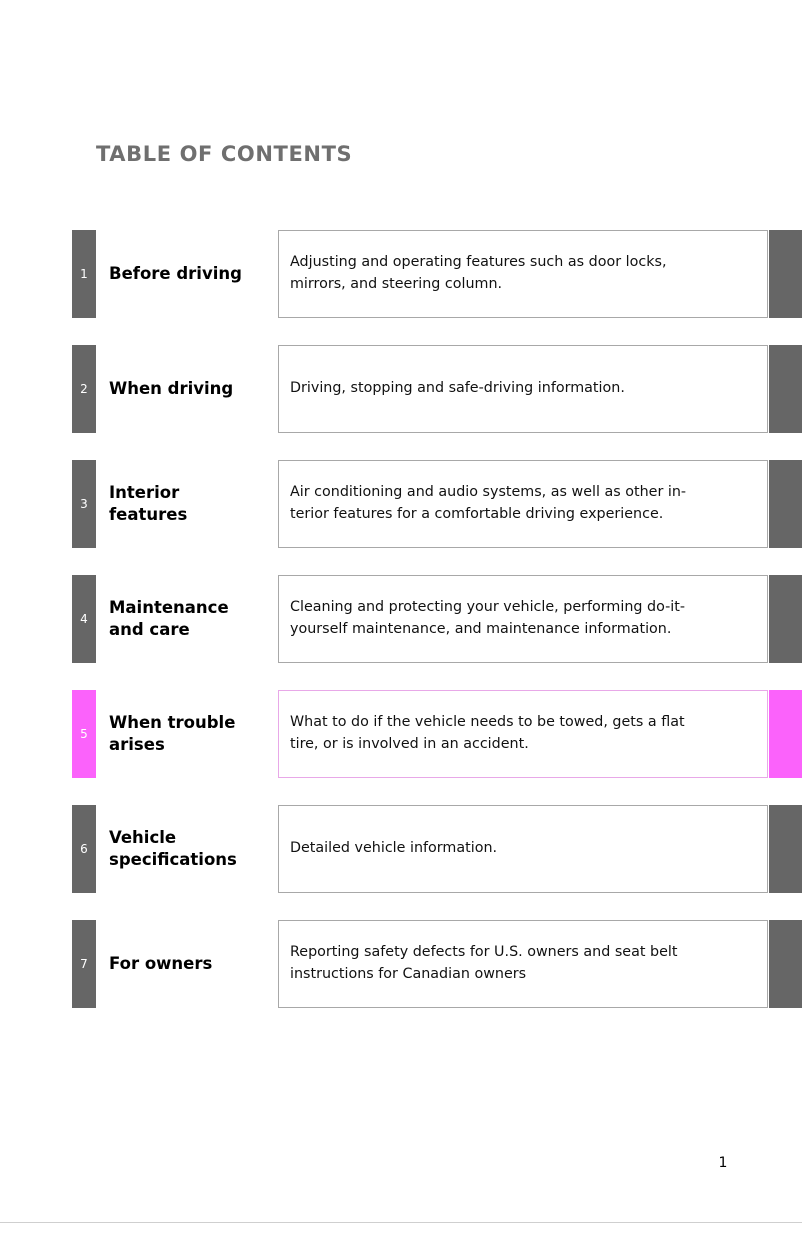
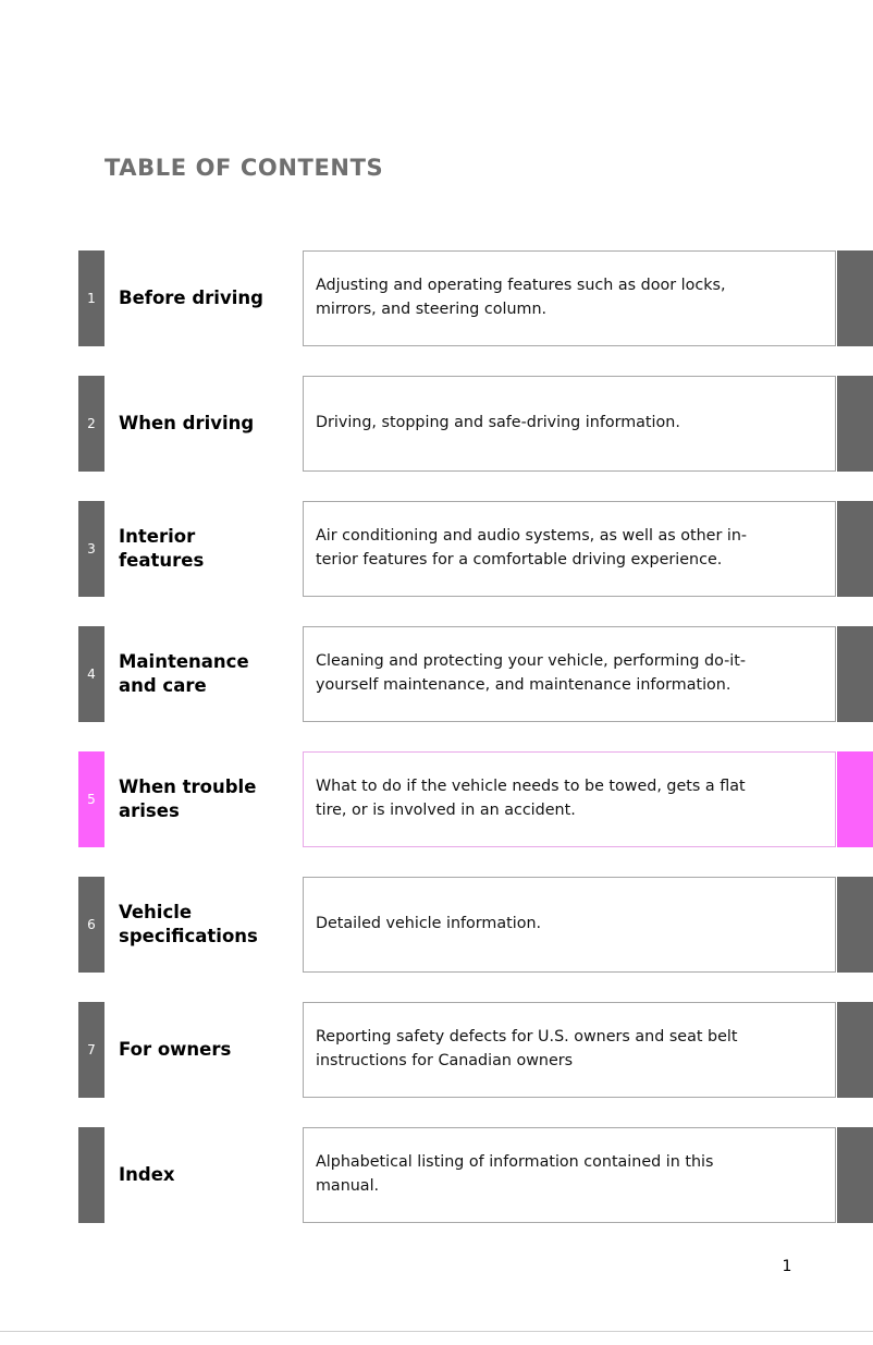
  TABLE OF CONTENTS
  1
  Before driving
  Adjusting and operating features such as door locks,
  mirrors, and steering column.
  2
  When driving
  Driving, stopping and safe-driving information.
  3
  Interior
  features
  Air conditioning and audio systems, as well as other in-
  terior features for a comfortable driving experience.
  4
  Maintenance
  and care
  Cleaning and protecting your vehicle, performing do-it-
  yourself maintenance, and maintenance information.
  5
  When trouble
  arises
  What to do if the vehicle needs to be towed, gets a flat
  tire, or is involved in an accident.
  6
  Vehicle
  specifications
  Detailed vehicle information.
  7
  For owners
  Reporting safety defects for U.S. owners and seat belt
  instructions for Canadian owners
+ Index
+ Alphabetical listing of information contained in this
+ manual.
  1
